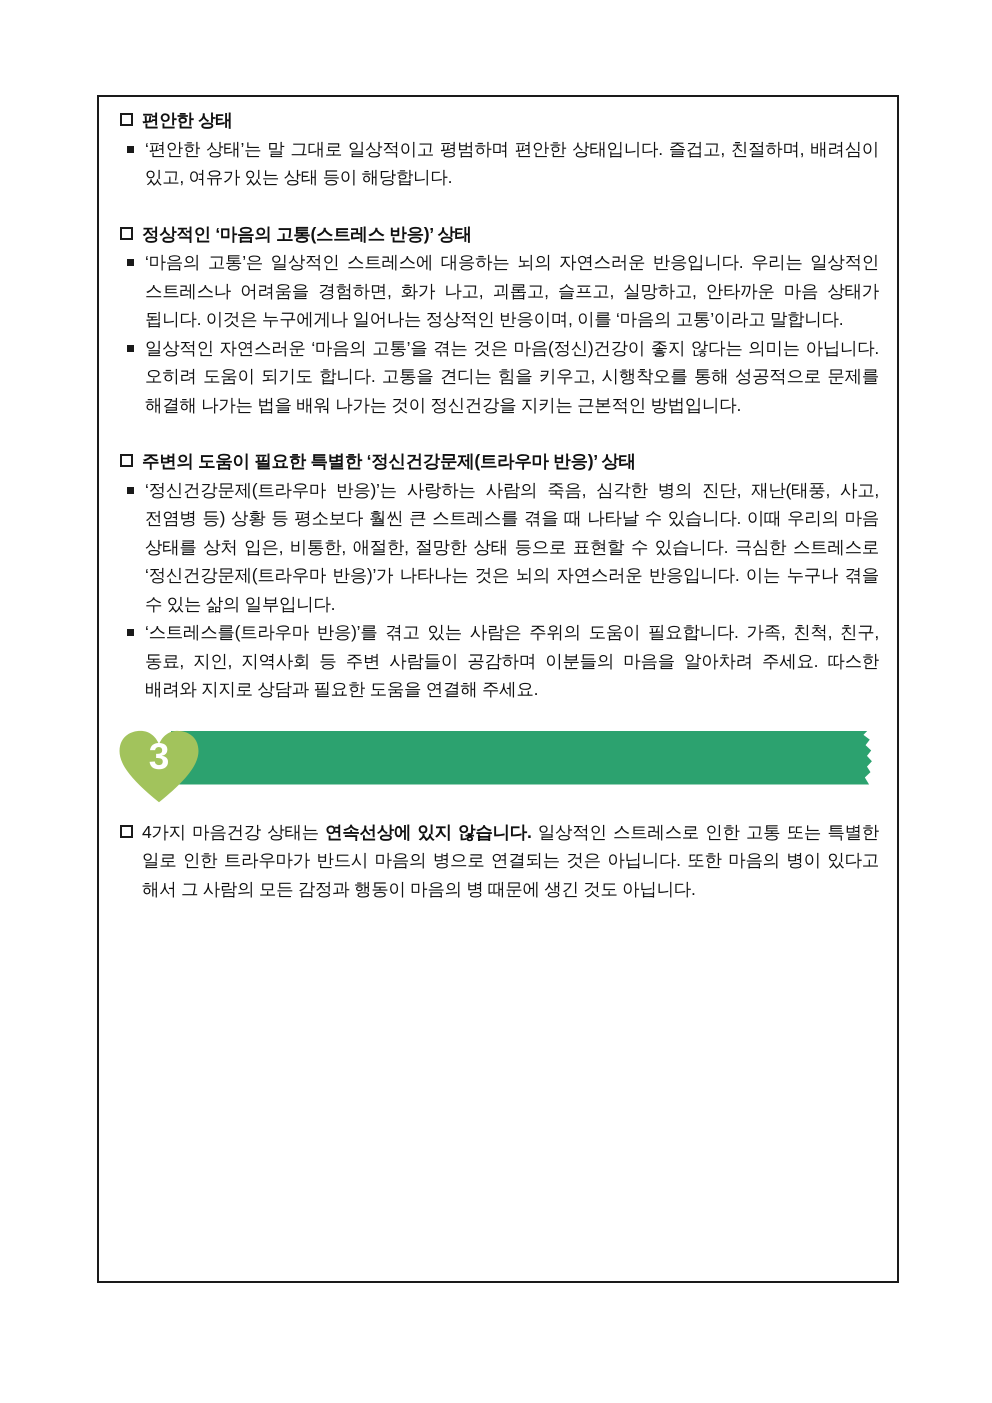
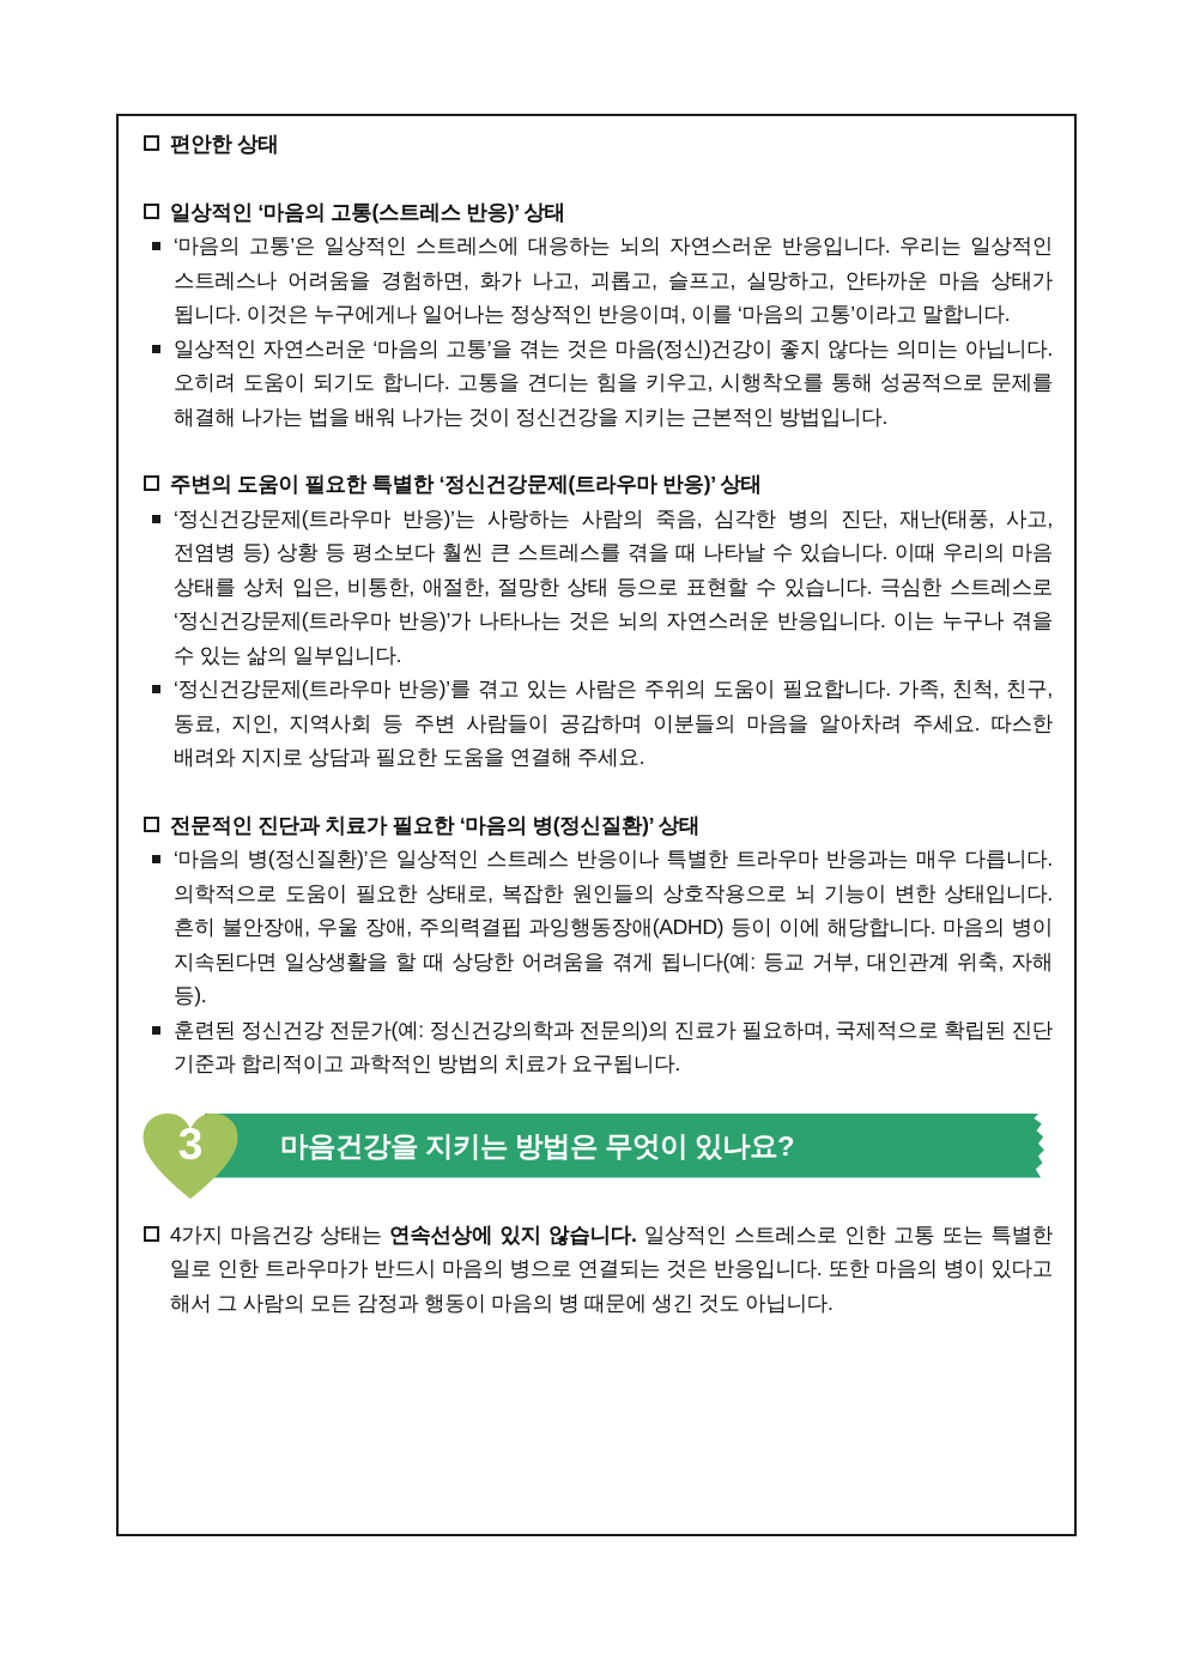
  편안한 상태
- ‘편안한 상태’는 말 그대로 일상적이고 평범하며 편안한 상태입니다. 즐겁고, 친절하며, 배려심이 있고, 여유가 있는 상태 등이 해당합니다.
- 정상적인 ‘마음의 고통(스트레스 반응)’ 상태
+ 일상적인 ‘마음의 고통(스트레스 반응)’ 상태
  ‘마음의 고통’은 일상적인 스트레스에 대응하는 뇌의 자연스러운 반응입니다. 우리는 일상적인 스트레스나 어려움을 경험하면, 화가 나고, 괴롭고, 슬프고, 실망하고, 안타까운 마음 상태가 됩니다. 이것은 누구에게나 일어나는 정상적인 반응이며, 이를 ‘마음의 고통’이라고 말합니다.
  일상적인 자연스러운 ‘마음의 고통’을 겪는 것은 마음(정신)건강이 좋지 않다는 의미는 아닙니다. 오히려 도움이 되기도 합니다. 고통을 견디는 힘을 키우고, 시행착오를 통해 성공적으로 문제를 해결해 나가는 법을 배워 나가는 것이 정신건강을 지키는 근본적인 방법입니다.
  주변의 도움이 필요한 특별한 ‘정신건강문제(트라우마 반응)’ 상태
  ‘정신건강문제(트라우마 반응)’는 사랑하는 사람의 죽음, 심각한 병의 진단, 재난(태풍, 사고, 전염병 등) 상황 등 평소보다 훨씬 큰 스트레스를 겪을 때 나타날 수 있습니다. 이때 우리의 마음 상태를 상처 입은, 비통한, 애절한, 절망한 상태 등으로 표현할 수 있습니다. 극심한 스트레스로 ‘정신건강문제(트라우마 반응)’가 나타나는 것은 뇌의 자연스러운 반응입니다. 이는 누구나 겪을 수 있는 삶의 일부입니다.
- ‘스트레스를(트라우마 반응)’를 겪고 있는 사람은 주위의 도움이 필요합니다. 가족, 친척, 친구, 동료, 지인, 지역사회 등 주변 사람들이 공감하며 이분들의 마음을 알아차려 주세요. 따스한 배려와 지지로 상담과 필요한 도움을 연결해 주세요.
+ ‘정신건강문제(트라우마 반응)’를 겪고 있는 사람은 주위의 도움이 필요합니다. 가족, 친척, 친구, 동료, 지인, 지역사회 등 주변 사람들이 공감하며 이분들의 마음을 알아차려 주세요. 따스한 배려와 지지로 상담과 필요한 도움을 연결해 주세요.
+ 전문적인 진단과 치료가 필요한 ‘마음의 병(정신질환)’ 상태
+ ‘마음의 병(정신질환)’은 일상적인 스트레스 반응이나 특별한 트라우마 반응과는 매우 다릅니다. 의학적으로 도움이 필요한 상태로, 복잡한 원인들의 상호작용으로 뇌 기능이 변한 상태입니다. 흔히 불안장애, 우울 장애, 주의력결핍 과잉행동장애(ADHD) 등이 이에 해당합니다. 마음의 병이 지속된다면 일상생활을 할 때 상당한 어려움을 겪게 됩니다(예: 등교 거부, 대인관계 위축, 자해 등).
+ 훈련된 정신건강 전문가(예: 정신건강의학과 전문의)의 진료가 필요하며, 국제적으로 확립된 진단 기준과 합리적이고 과학적인 방법의 치료가 요구됩니다.
+ 마음건강을 지키는 방법은 무엇이 있나요?
  3
- 4가지 마음건강 상태는 연속선상에 있지 않습니다. 일상적인 스트레스로 인한 고통 또는 특별한 일로 인한 트라우마가 반드시 마음의 병으로 연결되는 것은 아닙니다. 또한 마음의 병이 있다고 해서 그 사람의 모든 감정과 행동이 마음의 병 때문에 생긴 것도 아닙니다.
+ 4가지 마음건강 상태는 연속선상에 있지 않습니다. 일상적인 스트레스로 인한 고통 또는 특별한 일로 인한 트라우마가 반드시 마음의 병으로 연결되는 것은 반응입니다. 또한 마음의 병이 있다고 해서 그 사람의 모든 감정과 행동이 마음의 병 때문에 생긴 것도 아닙니다.
